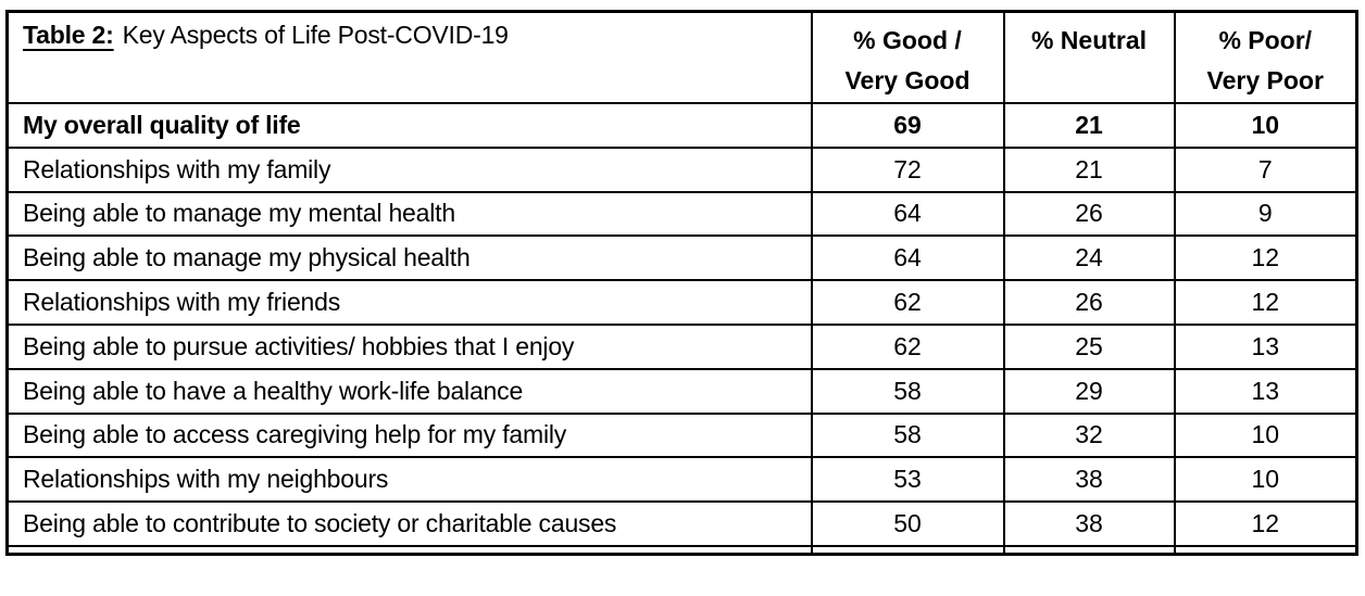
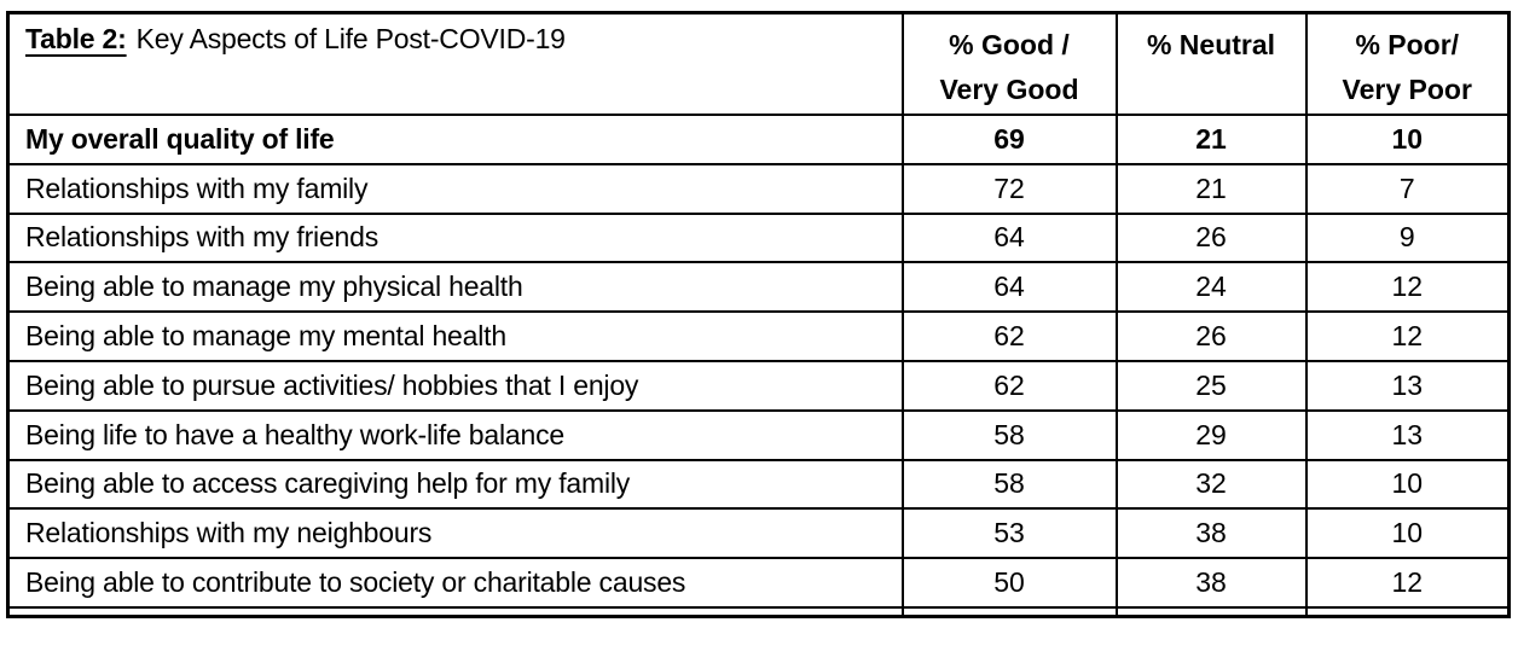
  Table 2: Key Aspects of Life Post-COVID-19	% Good / Very Good	% Neutral	% Poor/ Very Poor
  My overall quality of life	69	21	10
  Relationships with my family	72	21	7
- Being able to manage my mental health	64	26	9
+ Relationships with my friends	64	26	9
  Being able to manage my physical health	64	24	12
- Relationships with my friends	62	26	12
+ Being able to manage my mental health	62	26	12
  Being able to pursue activities/ hobbies that I enjoy	62	25	13
- Being able to have a healthy work-life balance	58	29	13
+ Being life to have a healthy work-life balance	58	29	13
  Being able to access caregiving help for my family	58	32	10
  Relationships with my neighbours	53	38	10
  Being able to contribute to society or charitable causes	50	38	12
